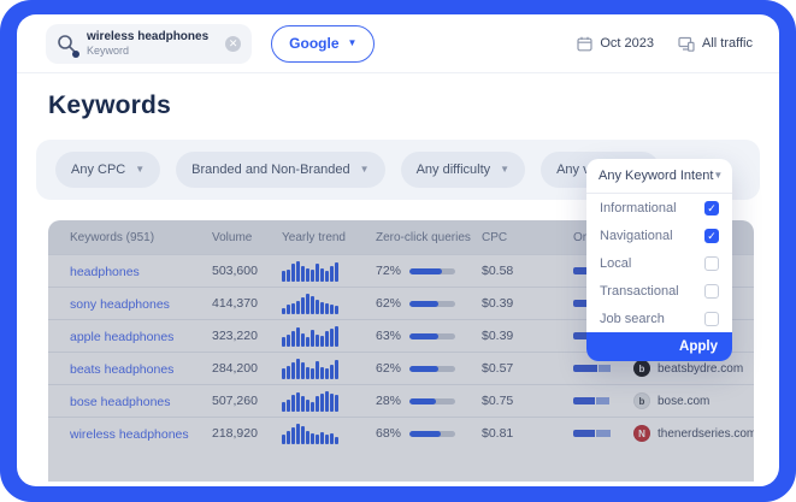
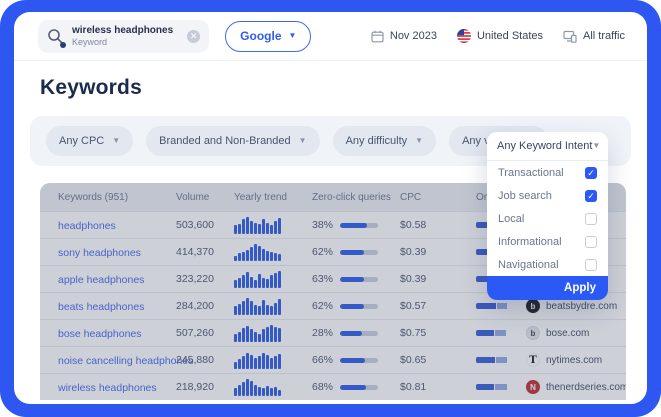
  wireless headphones
  Keyword
  ✕
  Google
  ▼
- Oct 2023
+ Nov 2023
+ United States
  All traffic
  Keywords
  Any CPC
  ▼
  Branded and Non-Branded
  ▼
  Any difficulty
  ▼
  Any Keyword Intent
  ▼
- Informational
+ Transactional
  ✓
- Navigational
+ Job search
  ✓
  Local
- Transactional
+ Informational
- Job search
+ Navigational
  Apply
  Keywords (951)
  Volume
  Yearly trend
  Zero-click queries
  CPC
  headphones
  503,600
- 72%
+ 38%
  $0.58
  sony headphones
  414,370
  62%
  $0.39
  apple headphones
  323,220
  63%
  $0.39
  beats headphones
  284,200
  62%
  $0.57
  b
  beatsbydre.com
  bose headphones
  507,260
  28%
  $0.75
  b
  bose.com
+ noise cancelling headphones
+ 245,880
+ 66%
+ $0.65
+ T
+ nytimes.com
  wireless headphones
  218,920
  68%
  $0.81
  N
  thenerdseries.com
